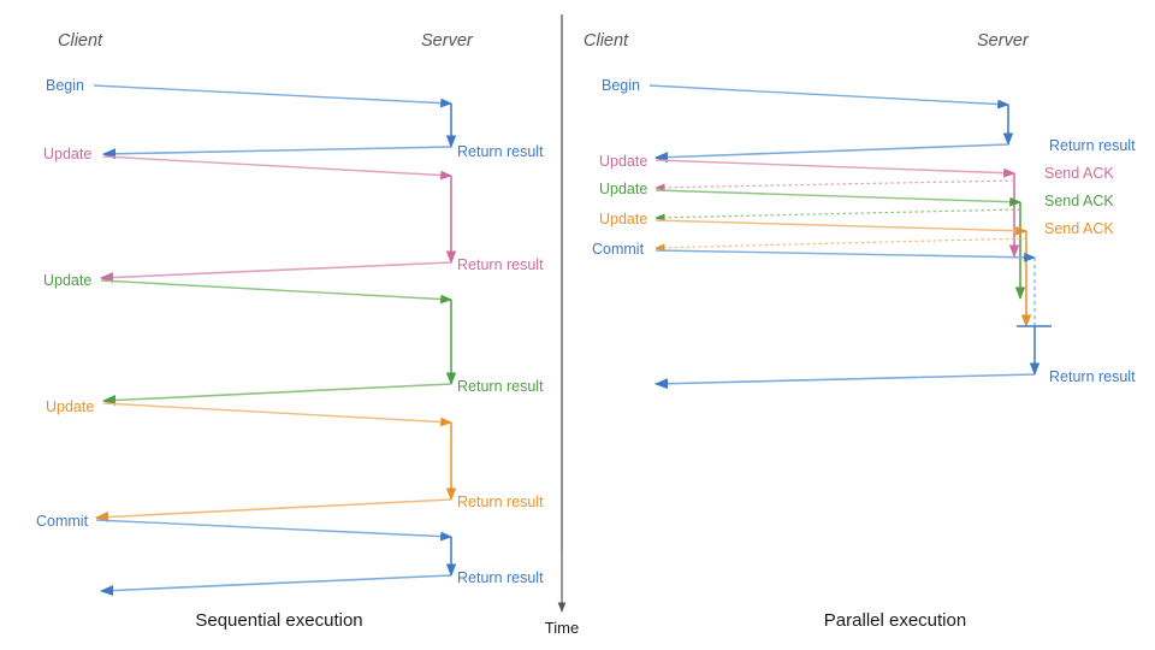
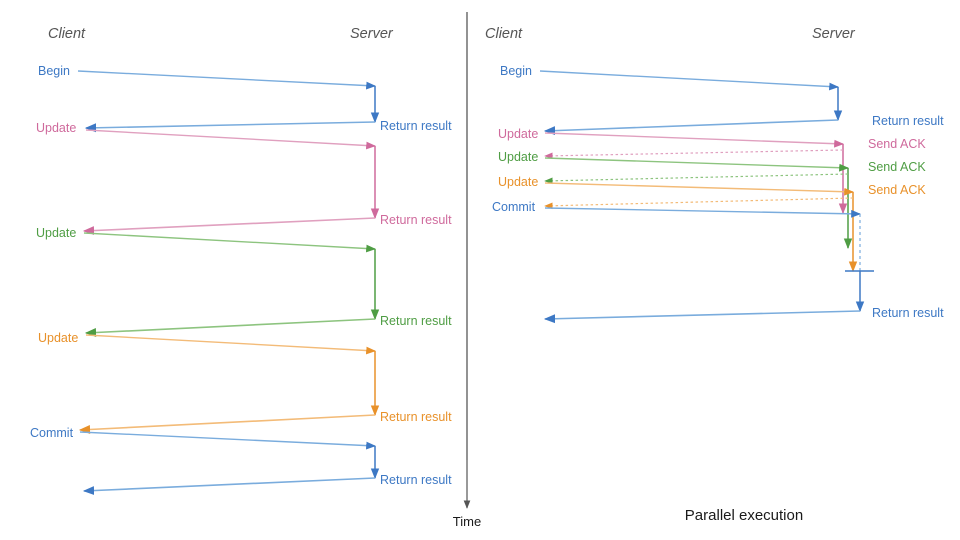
  Time
  Client
  Server
  Begin
  Update
  Update
  Update
  Commit
  Return result
  Return result
  Return result
  Return result
  Return result
- Sequential execution
  Client
  Server
  Begin
  Update
  Update
  Update
  Commit
  Return result
  Send ACK
  Send ACK
  Send ACK
  Return result
  Parallel execution
